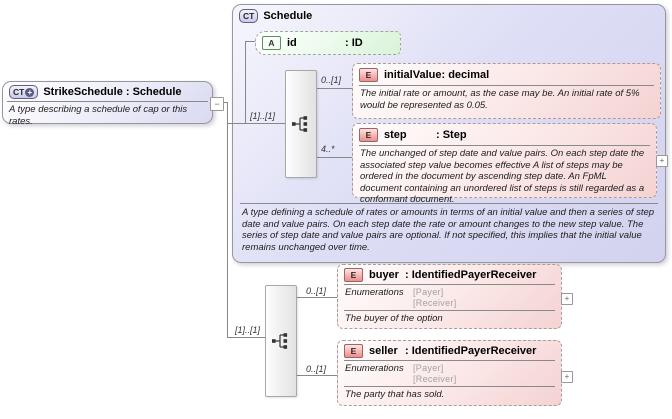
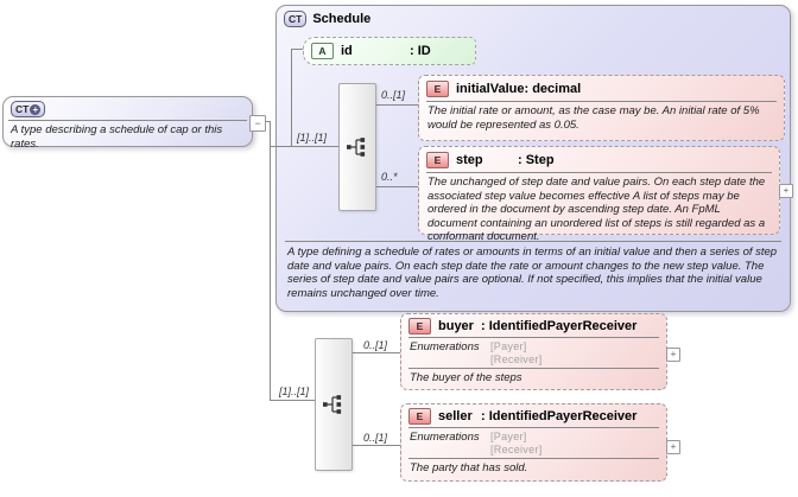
  CT
  Schedule
  A type defining a schedule of rates or amounts in terms of an initial value and then a series of step date and value pairs. On each step date the rate or amount changes to the new step value. The series of step date and value pairs are optional. If not specified, this implies that the initial value remains unchanged over time.
  [1]..[1]
  0..[1]
- 4..*
+ 0..*
  [1]..[1]
  0..[1]
  0..[1]
  CT
  +
- StrikeSchedule : Schedule
  A type describing a schedule of cap or this rates.
  −
  A
  id
  : ID
  E
  initialValue
  : decimal
  The initial rate or amount, as the case may be. An initial rate of 5% would be represented as 0.05.
  E
  step
  : Step
  The unchanged of step date and value pairs. On each step date the associated step value becomes effective A list of steps may be ordered in the document by ascending step date. An FpML document containing an unordered list of steps is still regarded as a conformant document.
  +
  E
  buyer
  : IdentifiedPayerReceiver
  Enumerations
  [Payer]
  [Receiver]
- The buyer of the option
+ The buyer of the steps
  +
  E
  seller
  : IdentifiedPayerReceiver
  Enumerations
  [Payer]
  [Receiver]
  The party that has sold.
  +
